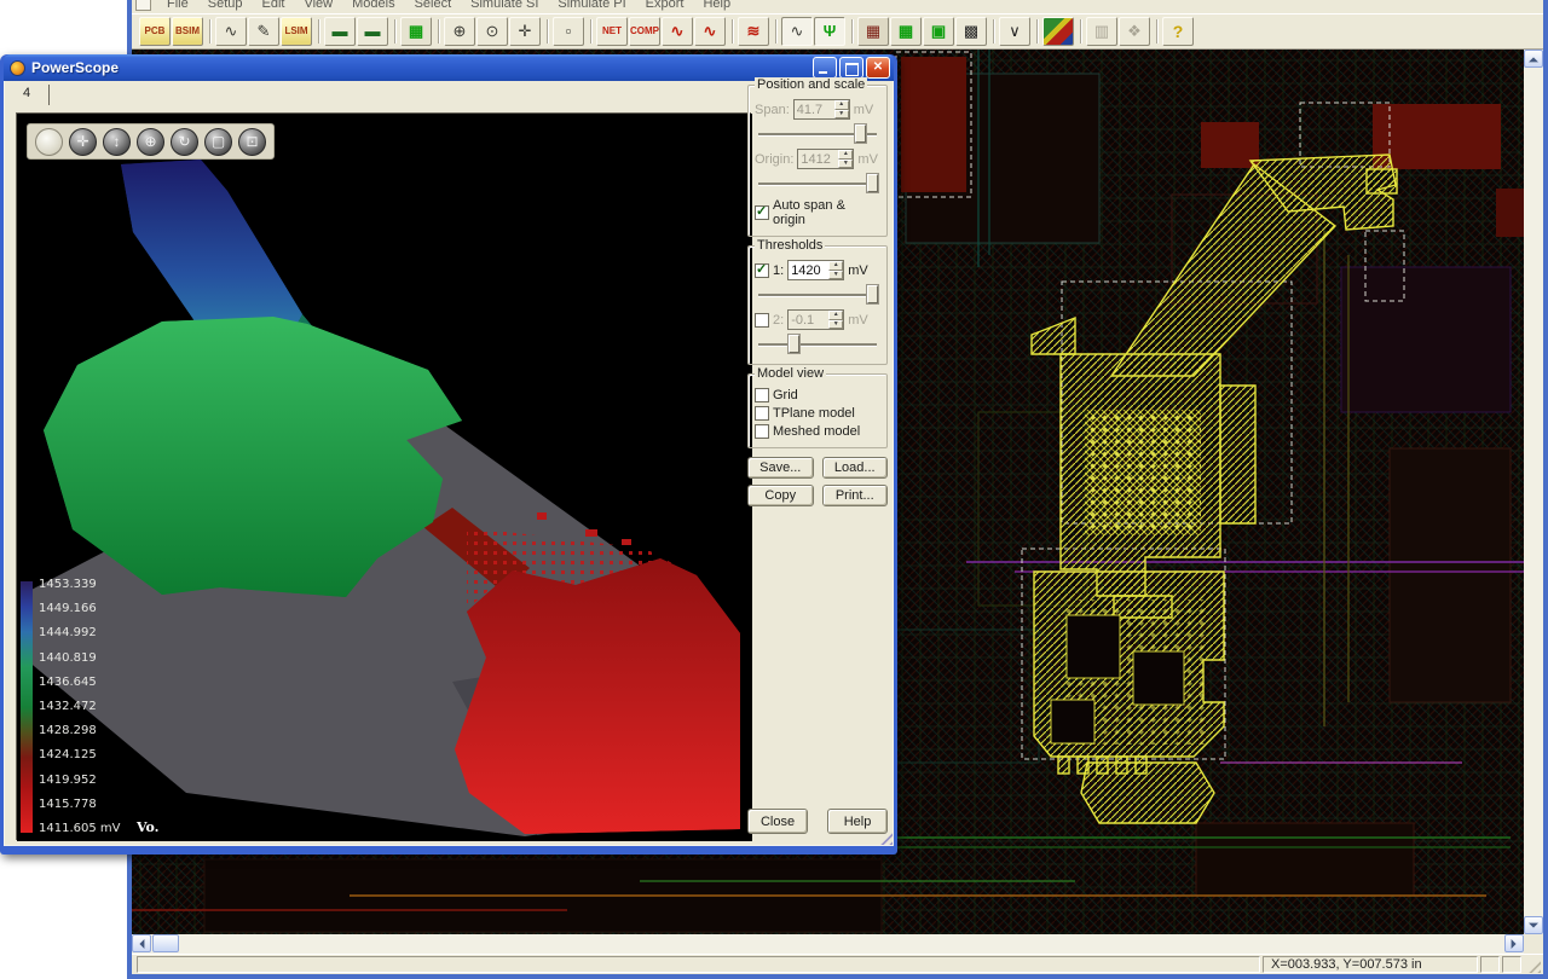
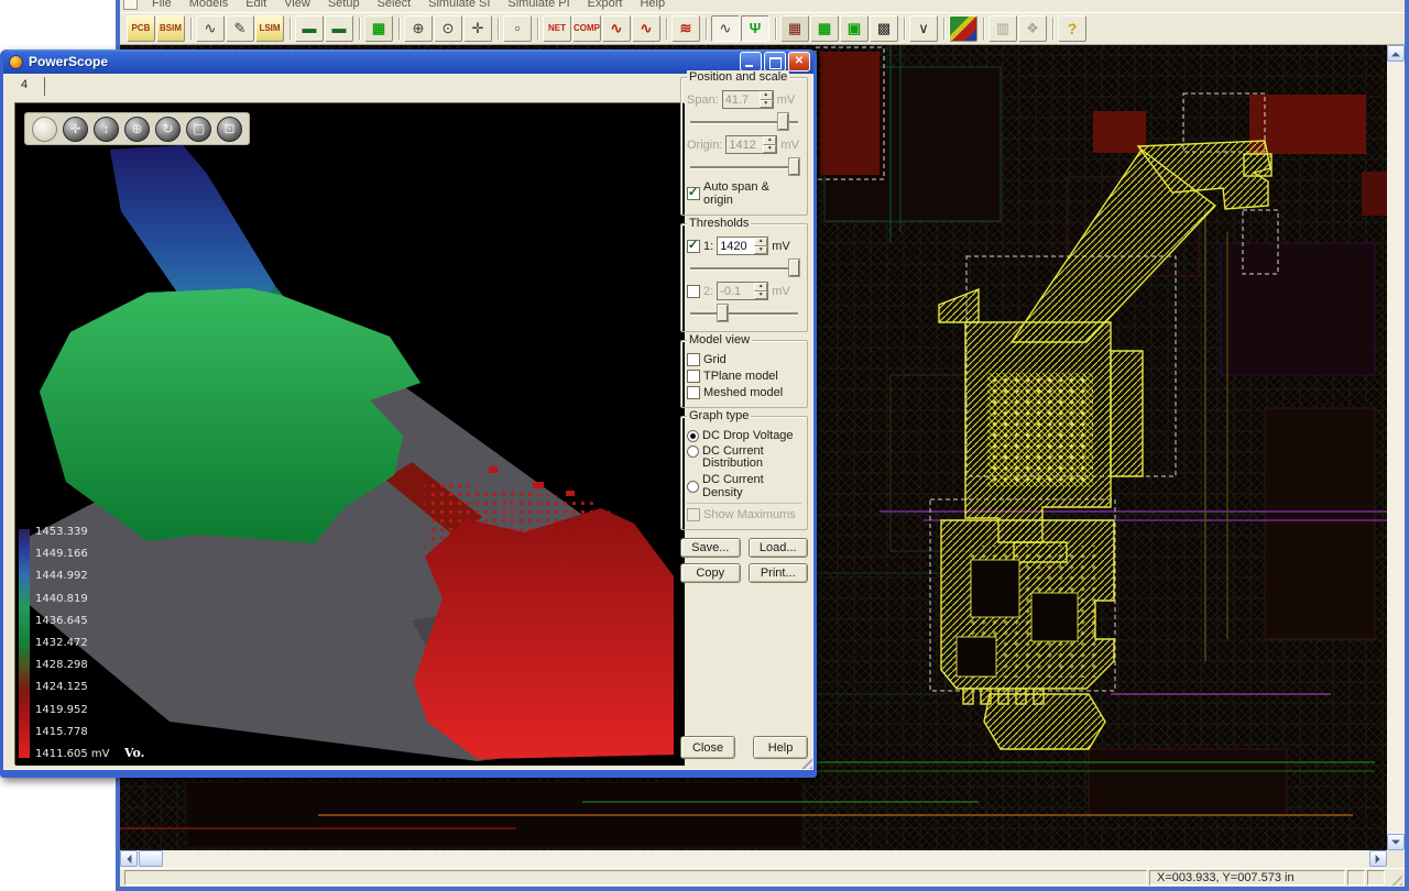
  File
- Setup
+ Models
  Edit
  View
- Models
+ Setup
  Select
  Simulate SI
  Simulate PI
  Export
  Help
  PCB
  BSIM
  ∿
  ✎
  LSIM
  ▬
  ▬
  ▦
  ⊕
  ⊙
  ✛
  ▫
  NET
  COMP
  ∿
  ∿
  ≋
  ∿
  Ψ
  ▦
  ▦
  ▣
  ▩
  ∨
  ▥
  ❖
  ?
  X=003.933, Y=007.573 in
  PowerScope
  ✕
  4
  ✛
  ↕
  ⊕
  ↻
  ▢
  ⊡
  1453.339
  1449.166
  1444.992
  1440.819
  1436.645
  1432.472
  1428.298
  1424.125
  1419.952
  1415.778
  1411.605 mV
  Vo.
  Position and scale
  Span:
  41.7
  mV
  Origin:
  1412
  mV
  Auto span & origin
  Thresholds
  1:
  1420
  mV
  2:
  -0.1
  mV
  Model view
  Grid
  TPlane model
  Meshed model
+ Graph type
+ DC Drop Voltage
+ DC Current Distribution
+ DC Current Density
+ Show Maximums
  Save...
  Load...
  Copy
  Print...
  Close
  Help
